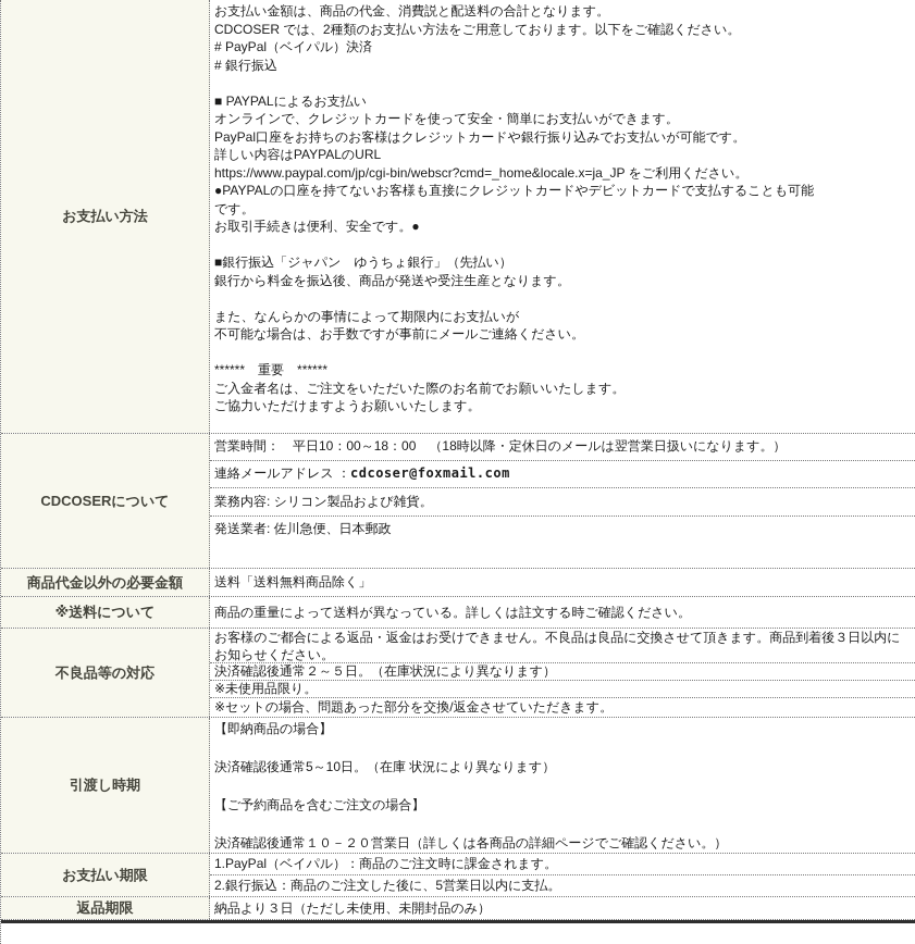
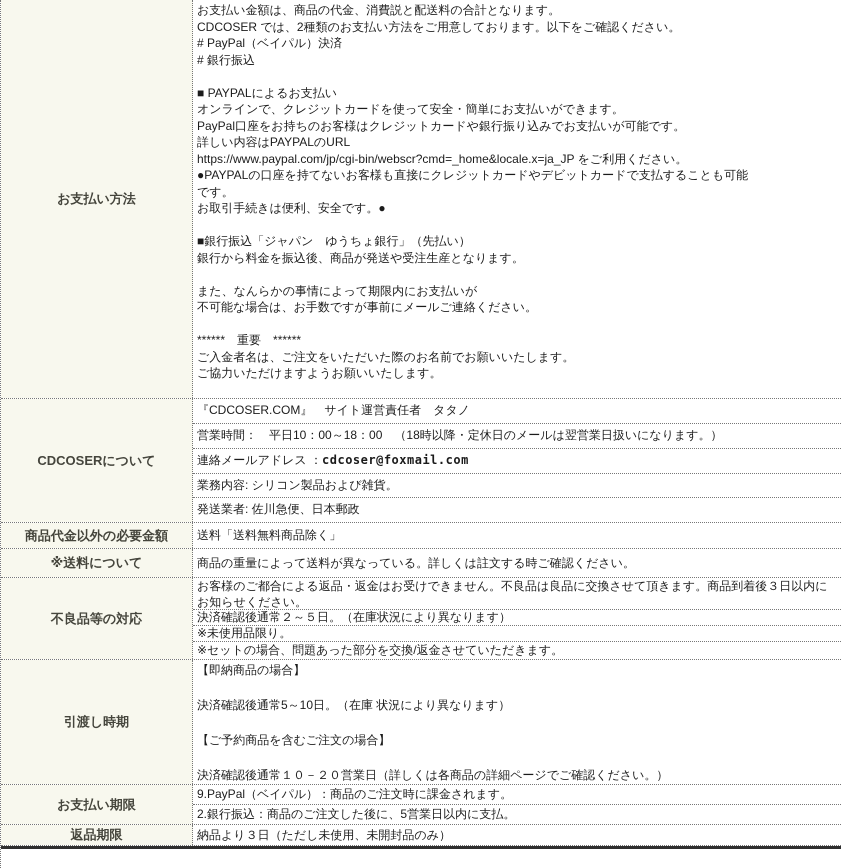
  お支払い方法
  お支払い金額は、商品の代金、消費説と配送料の合計となります。
  CDCOSER では、2種類のお支払い方法をご用意しております。以下をご確認ください。
  # PayPal（ベイパル）決済
  # 銀行振込
  ■ PAYPALによるお支払い
  オンラインで、クレジットカードを使って安全・簡単にお支払いができます。
  PayPal口座をお持ちのお客様はクレジットカードや銀行振り込みでお支払いが可能です。
  詳しい内容はPAYPALのURL
  https://www.paypal.com/jp/cgi-bin/webscr?cmd=_home&locale.x=ja_JP をご利用ください。
  ●PAYPALの口座を持てないお客様も直接にクレジットカードやデビットカードで支払することも可能
  です。
  お取引手続きは便利、安全です。●
  ■銀行振込「ジャパン ゆうちょ銀行」（先払い）
  銀行から料金を振込後、商品が発送や受注生産となります。
  また、なんらかの事情によって期限内にお支払いが
  不可能な場合は、お手数ですが事前にメールご連絡ください。
  ****** 重要 ******
  ご入金者名は、ご注文をいただいた際のお名前でお願いいたします。
  ご協力いただけますようお願いいたします。
  CDCOSERについて
+ 『CDCOSER.COM』 サイト運営責任者 タタノ
  営業時間： 平日10：00～18：00 （18時以降・定休日のメールは翌営業日扱いになります。）
  連絡メールアドレス ：
  cdcoser@foxmail.com
  業務内容: シリコン製品および雑貨。
  発送業者: 佐川急便、日本郵政
  商品代金以外の必要金額
  送料「送料無料商品除く」
  ※送料について
  商品の重量によって送料が異なっている。詳しくは註文する時ご確認ください。
  不良品等の対応
  お客様のご都合による返品・返金はお受けできません。不良品は良品に交換させて頂きます。商品到着後３日以内にお知らせください。
  決済確認後通常２～５日。（在庫状況により異なります）
  ※未使用品限り。
  ※セットの場合、問題あった部分を交換/返金させていただきます。
  引渡し時期
  【即納商品の場合】
  決済確認後通常5～10日。（在庫 状況により異なります）
  【ご予約商品を含むご注文の場合】
  決済確認後通常１０－２０営業日（詳しくは各商品の詳細ページでご確認ください。）
  お支払い期限
- 1.PayPal（ベイパル）：商品のご注文時に課金されます。
+ 9.PayPal（ベイパル）：商品のご注文時に課金されます。
  2.銀行振込：商品のご注文した後に、5営業日以内に支払。
  返品期限
  納品より３日（ただし未使用、未開封品のみ）
